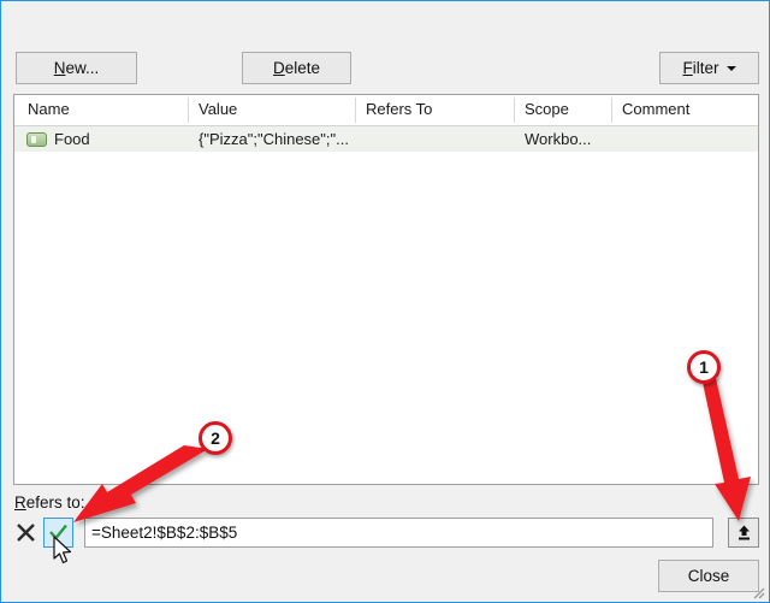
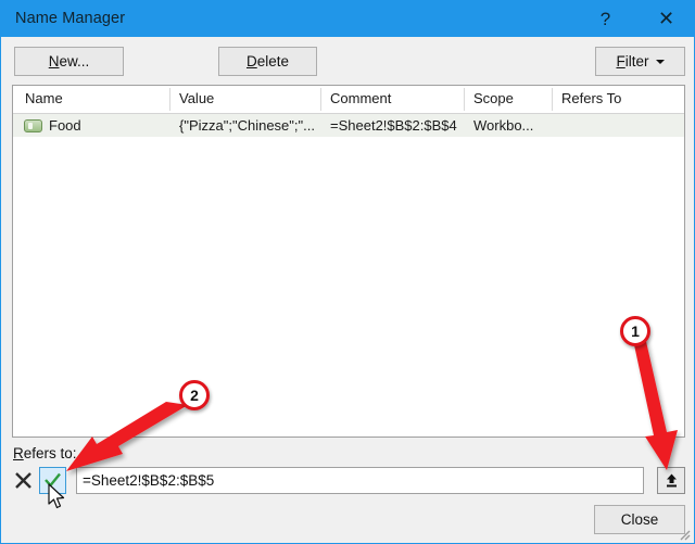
+ Name Manager
+ ?
+ ✕
  N
  ew...
  D
  elete
  F
  ilter
  Name
  Value
- Refers To
+ Comment
  Scope
- Comment
+ Refers To
  Food
  {"Pizza";"Chinese";"...
+ =Sheet2!$B$2:$B$4
  Workbo...
  Refers to:
  =Sheet2!$B$2:$B$5
  Close
  1
  2
